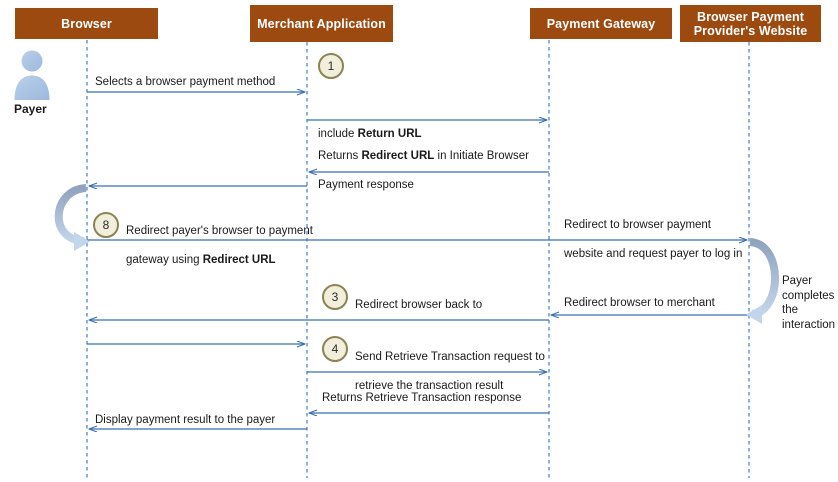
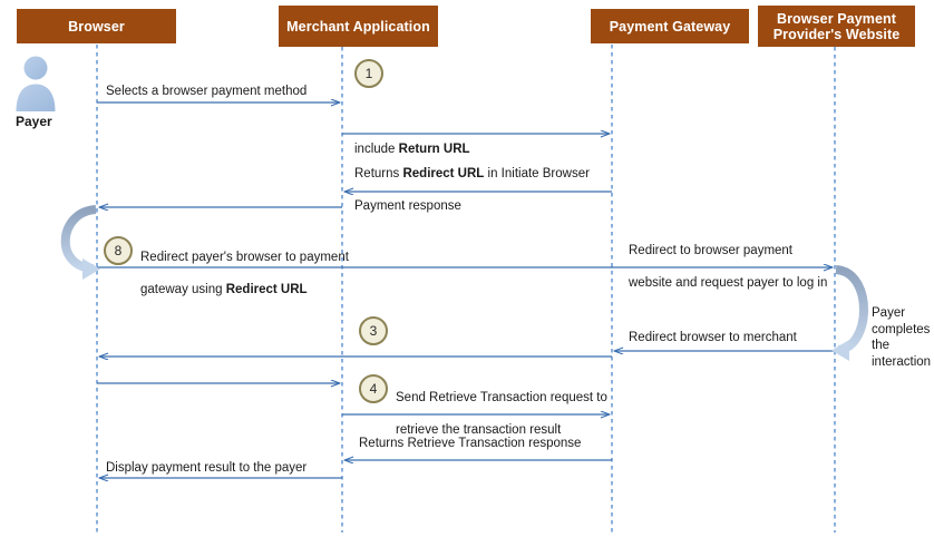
  Browser
  Merchant Application
  Payment Gateway
  Browser Payment Provider's Website
  Payer
  Selects a browser payment method
  1
  include Return URL
  Returns Redirect URL in Initiate Browser
  Payment response
  8
  Redirect payer's browser to payment
  gateway using Redirect URL
  Redirect to browser payment
  website and request payer to log in
  3
- Redirect browser back to
  Redirect browser to merchant
  Payer
  completes
  the
  interaction
  4
  Send Retrieve Transaction request to
  retrieve the transaction result
  Returns Retrieve Transaction response
  Display payment result to the payer
